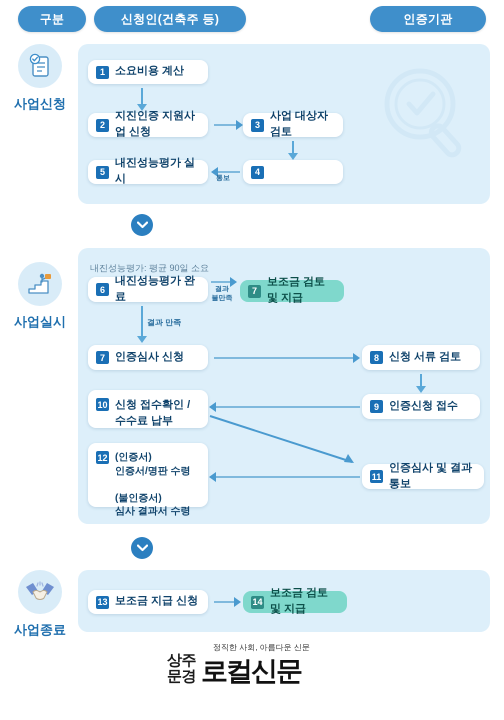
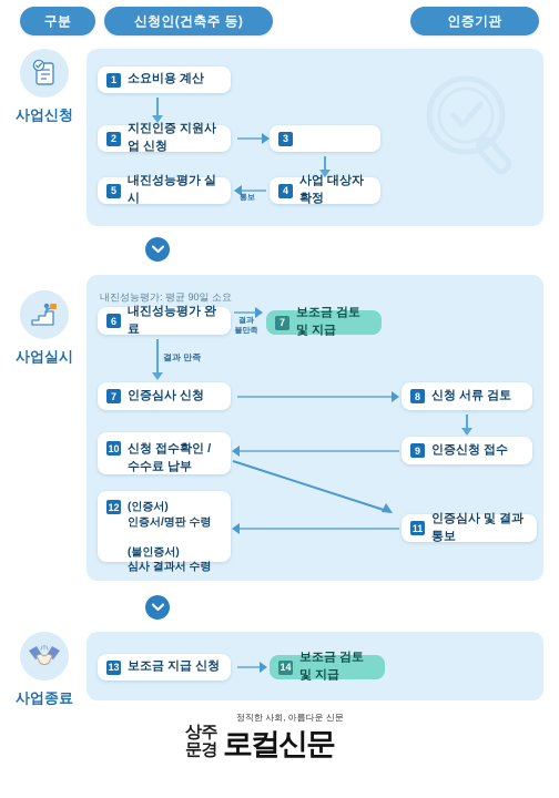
  구분
  신청인(건축주 등)
  인증기관
  사업신청
  1
  소요비용 계산
  2
  지진인증 지원사업 신청
  3
- 사업 대상자 검토
  4
+ 사업 대상자 확정
  5
  내진성능평가 실시
  사업실시
  내진성능평가: 평균 90일 소요
  6
  내진성능평가 완료
  7
  보조금 검토 및 지급
  결과 만족
  7
  인증심사 신청
  8
  신청 서류 검토
  9
  인증신청 접수
  10
  신청 접수확인 /
  수수료 납부
  11
  인증심사 및 결과 통보
  12
  (인증서)
  인증서/명판 수령
  (불인증서)
  심사 결과서 수령
  사업종료
  13
  보조금 지급 신청
  14
  보조금 검토 및 지급
  정직한 사회, 아름다운 신문
  상주
  문경
  로컬신문
